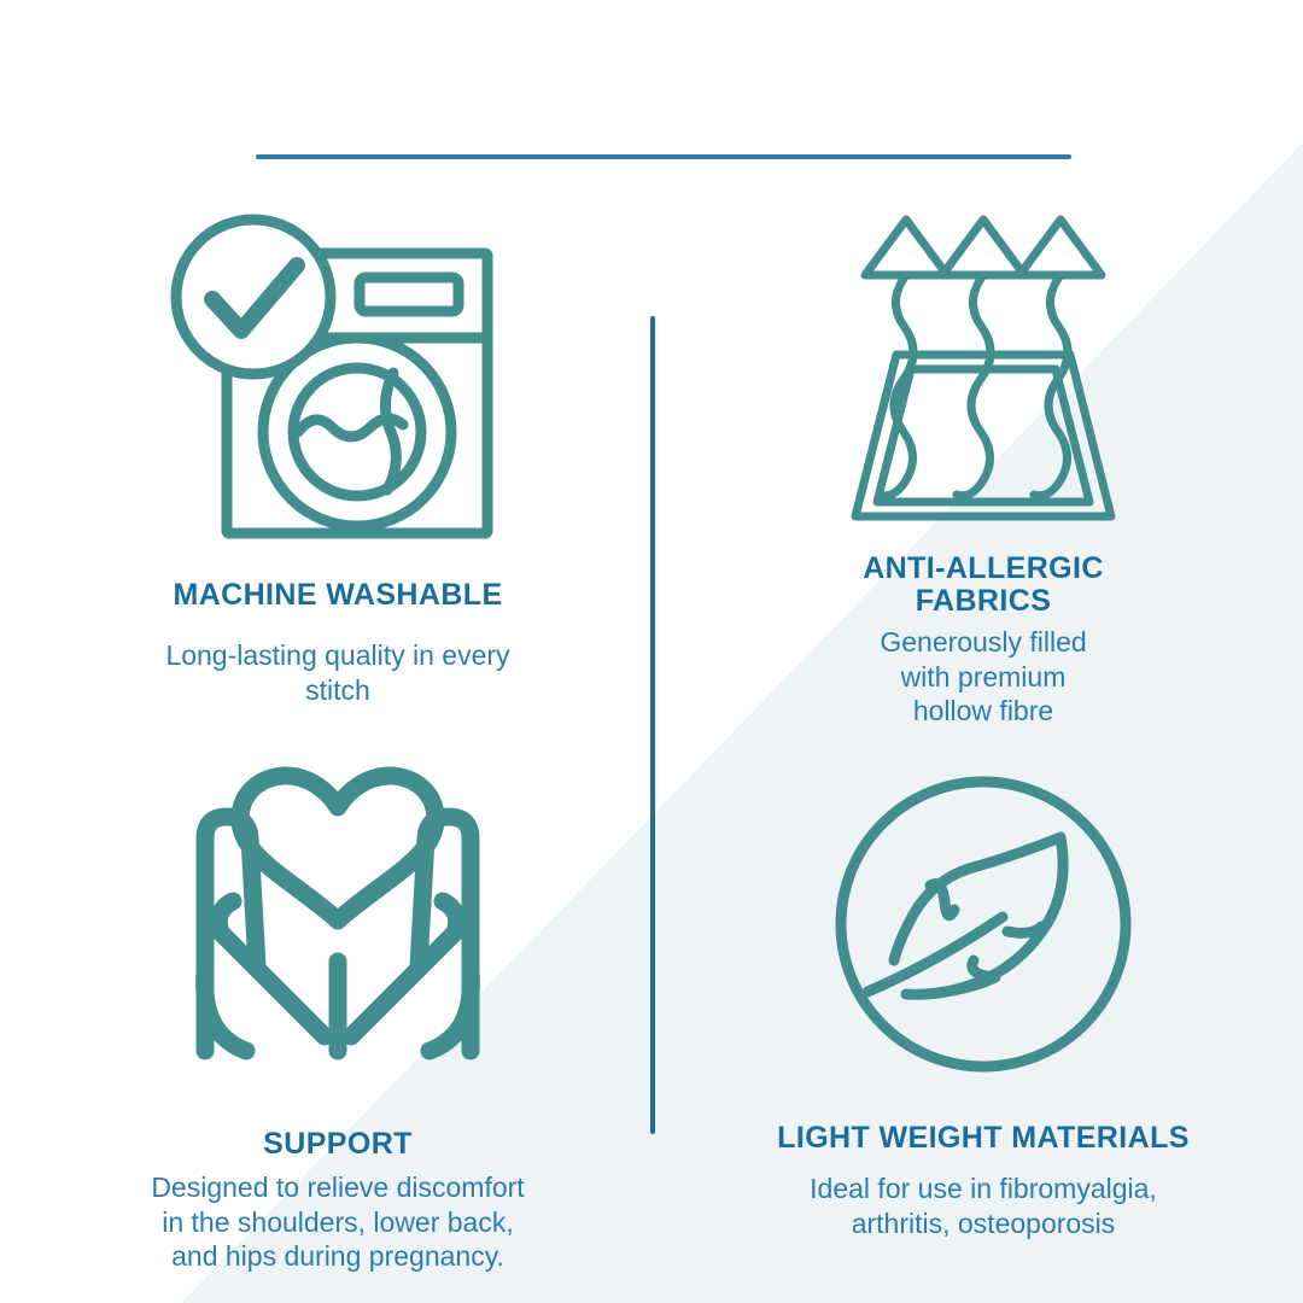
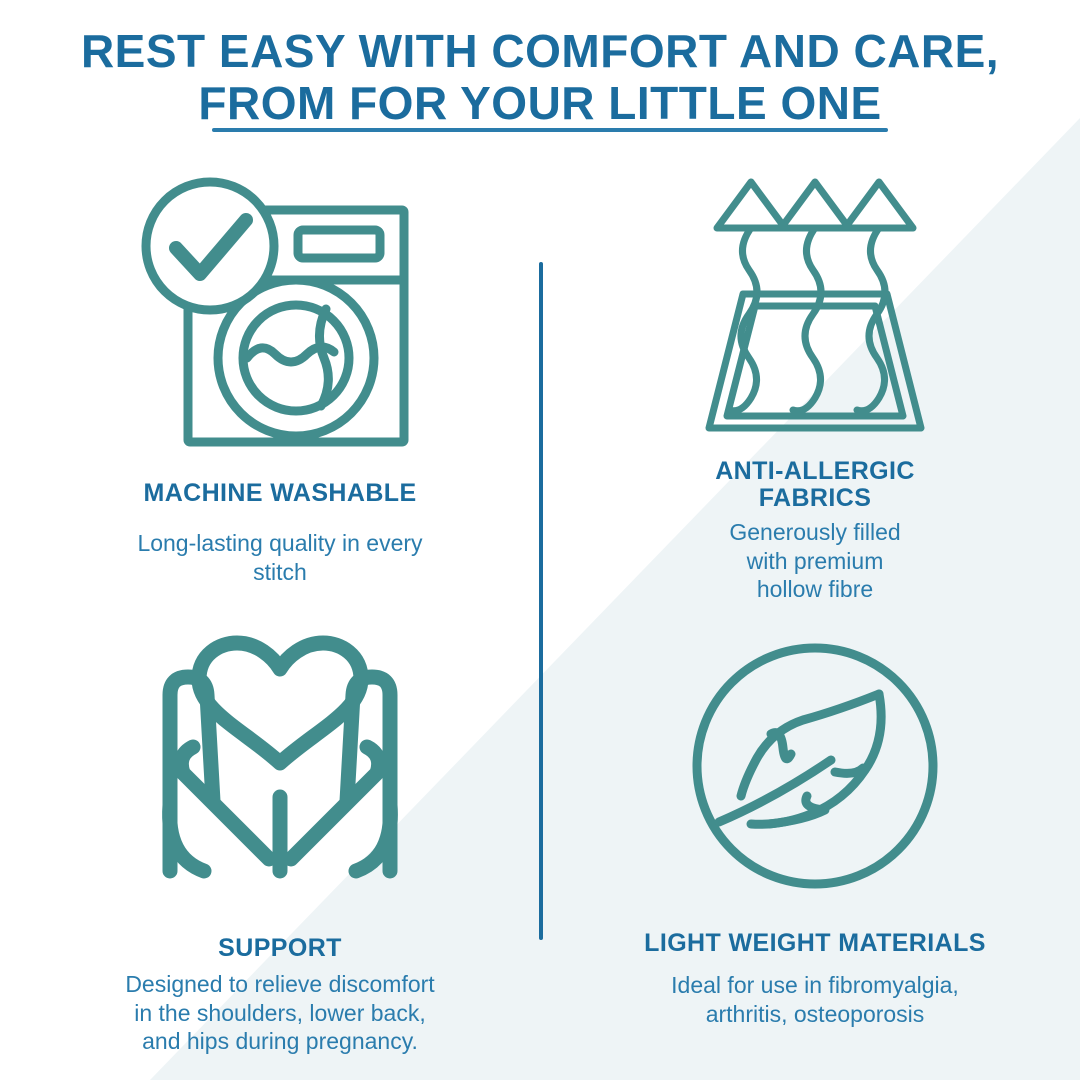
+ REST EASY WITH COMFORT AND CARE,
+ FROM FOR YOUR LITTLE ONE
  MACHINE WASHABLE
  Long-lasting quality in every
  stitch
  ANTI-ALLERGIC
  FABRICS
  Generously filled
  with premium
  hollow fibre
  SUPPORT
  Designed to relieve discomfort
  in the shoulders, lower back,
  and hips during pregnancy.
  LIGHT WEIGHT MATERIALS
  Ideal for use in fibromyalgia,
  arthritis, osteoporosis
